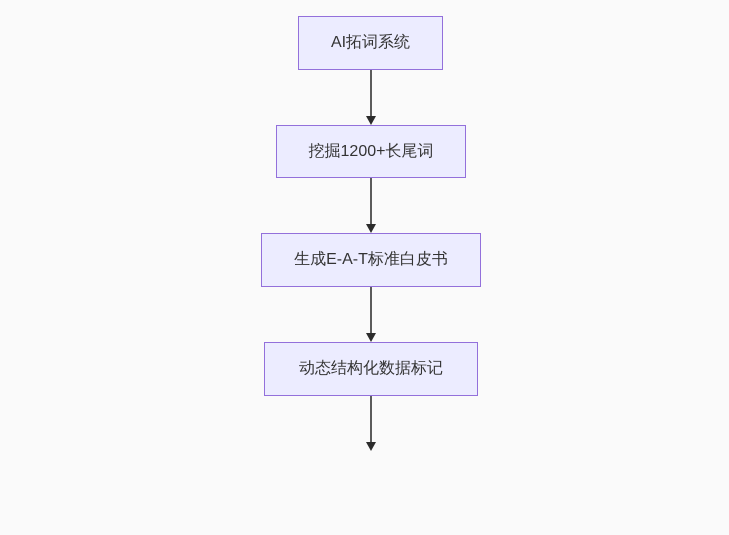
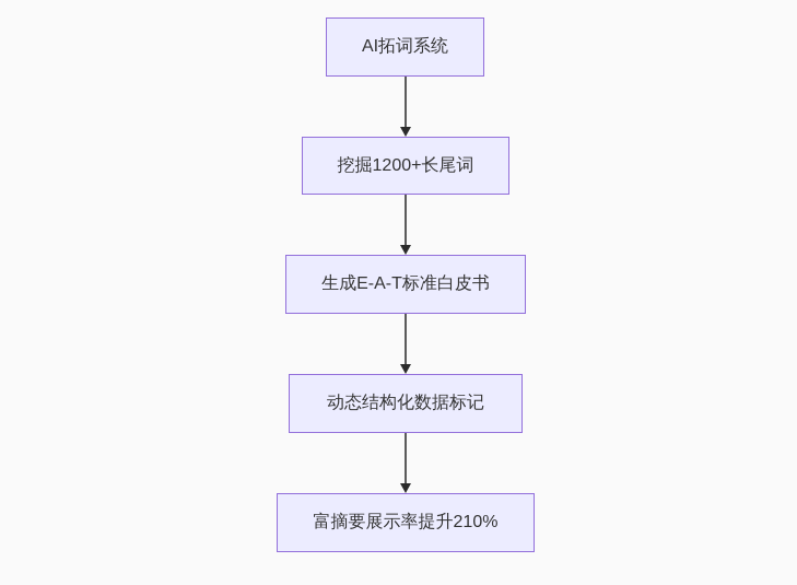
  AI拓词系统
  挖掘1200+长尾词
  生成E-A-T标准白皮书
  动态结构化数据标记
+ 富摘要展示率提升210%
